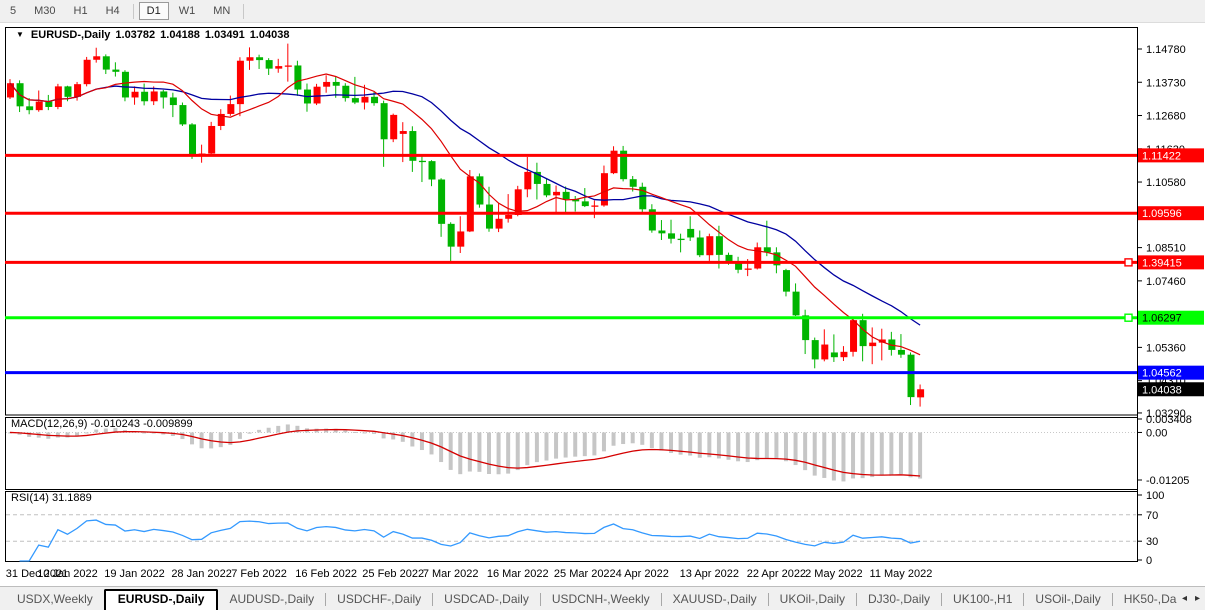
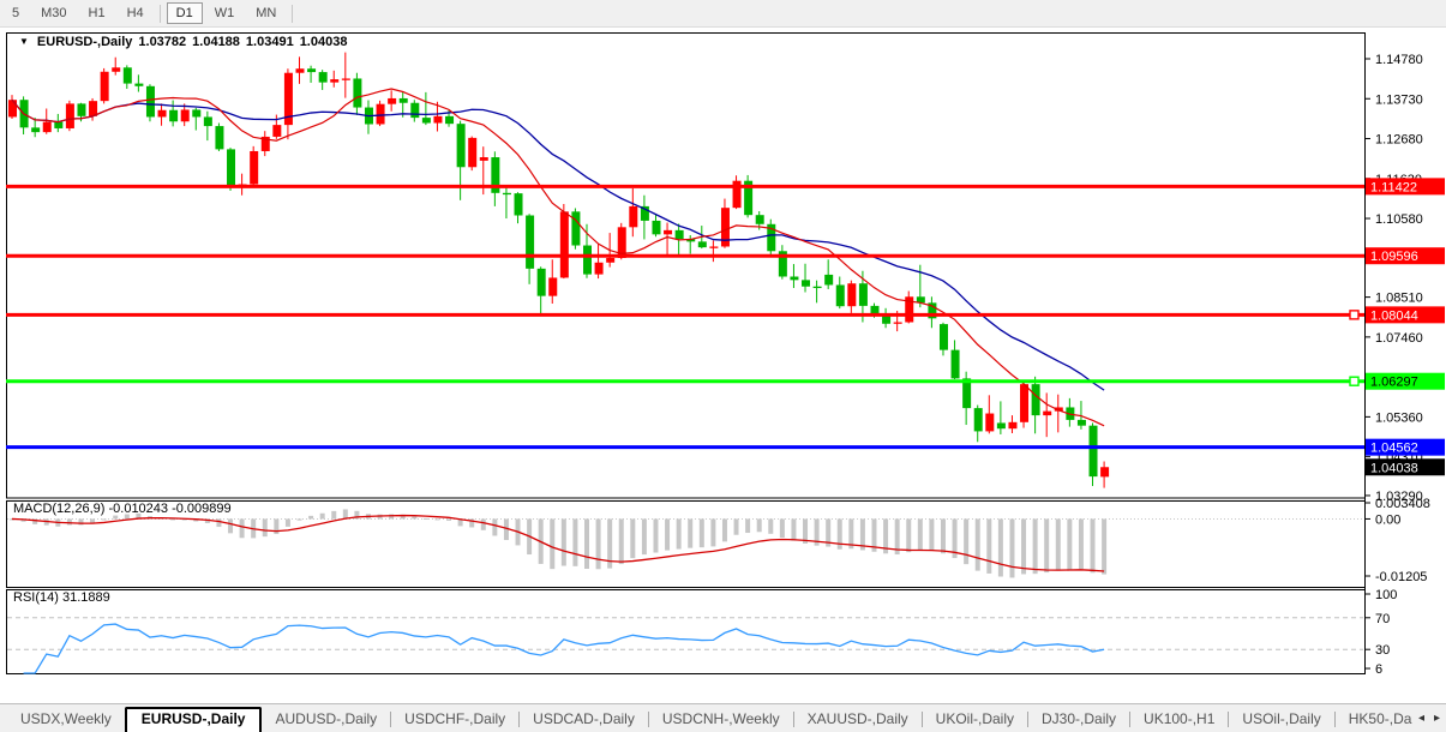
  5
  M30
  H1
  H4
  D1
  W1
  MN
  1.14780
  1.13730
  1.12680
  1.10580
  1.08510
  1.07460
  1.05360
  1.04310
  1.03290
  1.11422
  1.09596
- 1.39415
+ 1.08044
  1.06297
  1.04562
  1.04038
  0.003408
  0.00
  -0.01205
  100
  70
  30
- 0
+ 6
- 31 Dec 2021
- 10 Jan 2022
- 19 Jan 2022
- 28 Jan 2022
- 7 Feb 2022
- 16 Feb 2022
- 25 Feb 2022
- 7 Mar 2022
- 16 Mar 2022
- 25 Mar 2022
- 4 Apr 2022
- 13 Apr 2022
- 22 Apr 2022
- 2 May 2022
- 11 May 2022
  ▼ EURUSD-,Daily 1.03782 1.04188 1.03491 1.04038
  MACD(12,26,9) -0.010243 -0.009899
  RSI(14) 31.1889
  USDX,Weekly
  EURUSD-,Daily
  AUDUSD-,Daily
  USDCHF-,Daily
  USDCAD-,Daily
  USDCNH-,Weekly
  XAUUSD-,Daily
  UKOil-,Daily
  DJ30-,Daily
  UK100-,H1
  USOil-,Daily
  HK50-,Da
  ◂
  ▸
